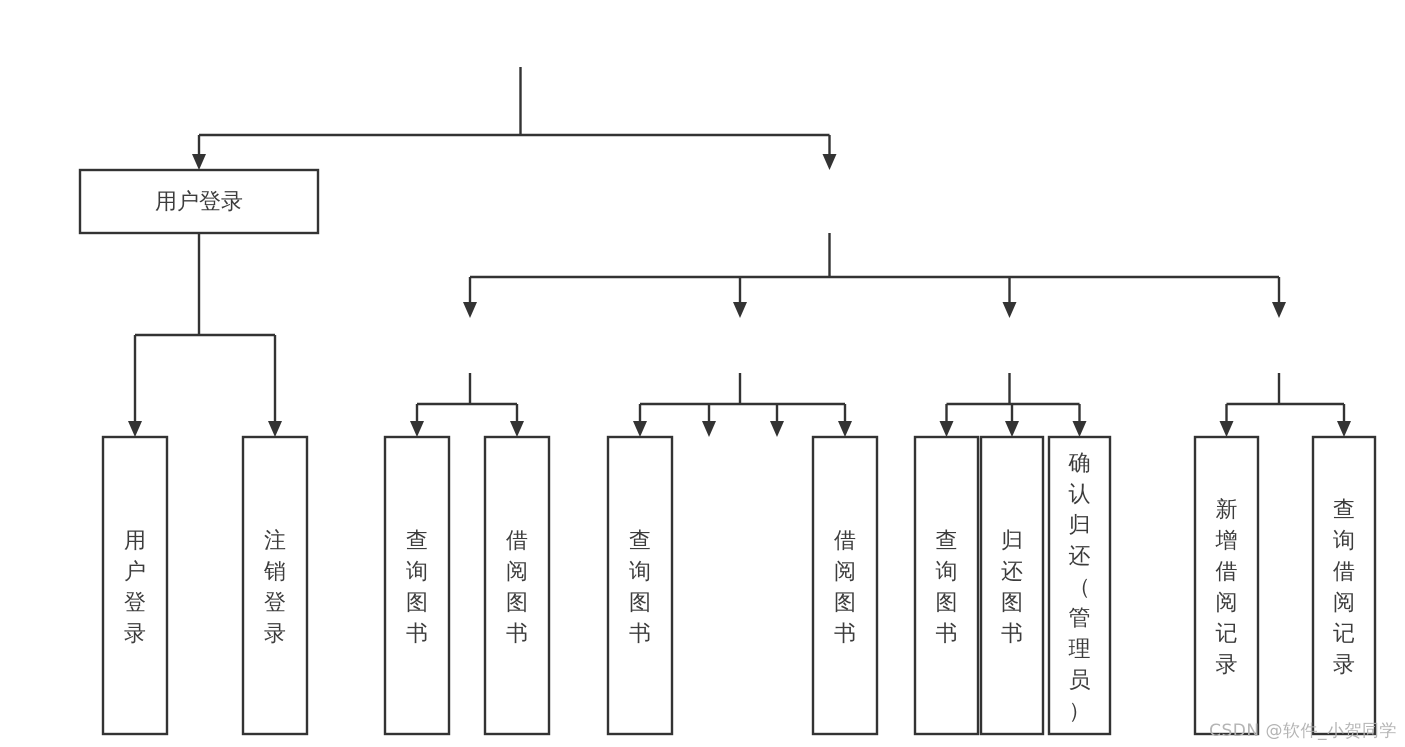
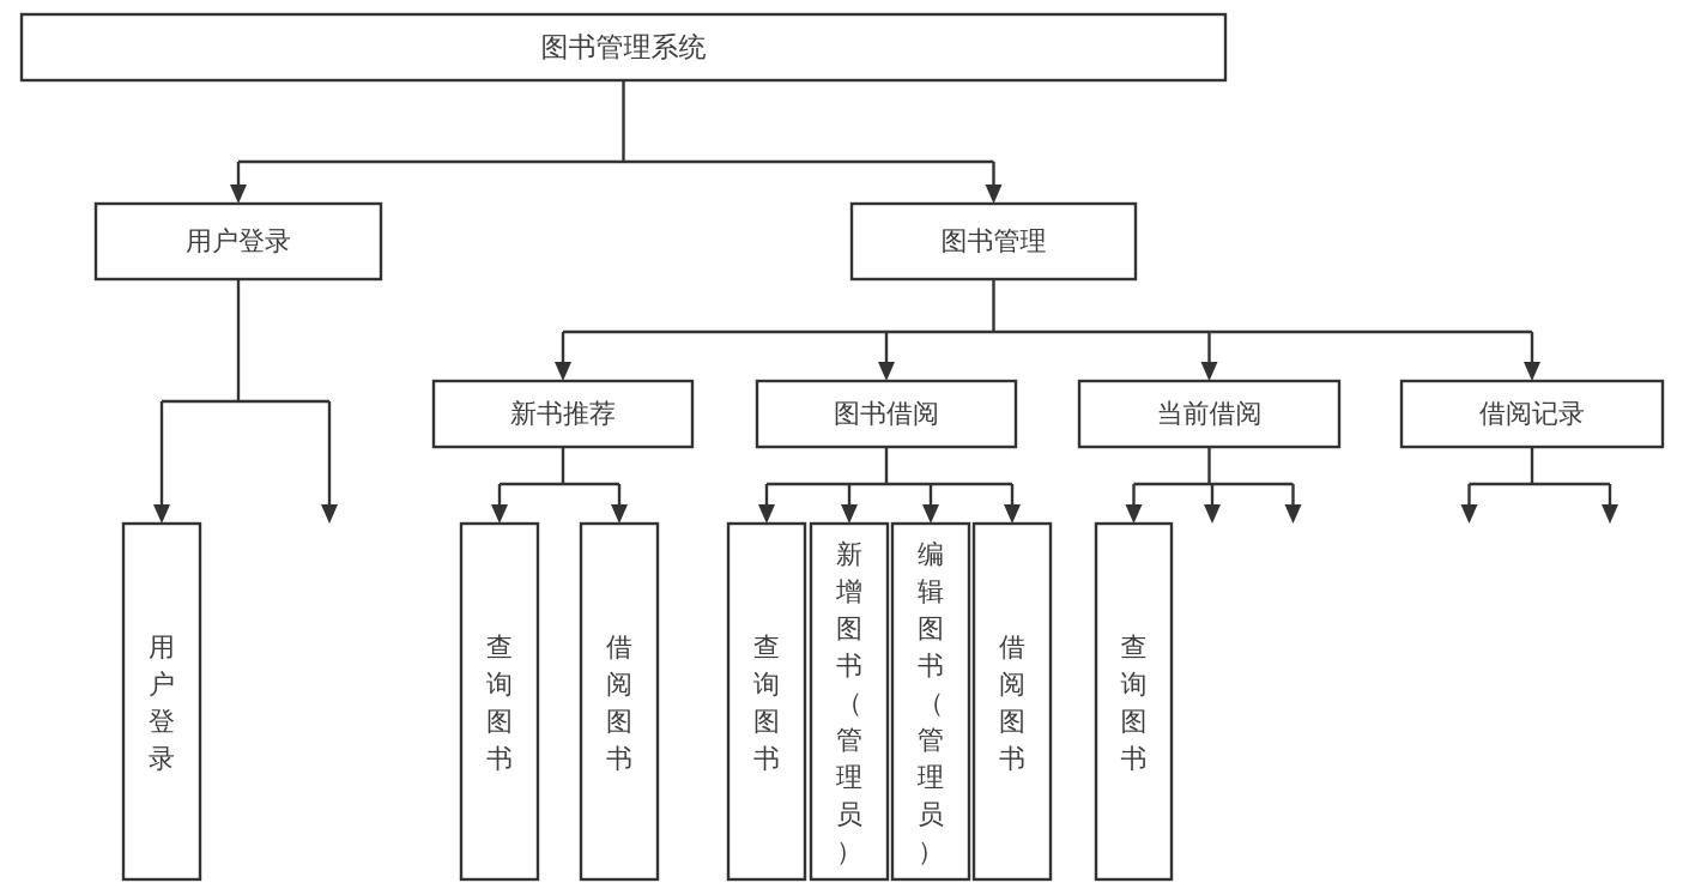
+ 图书管理系统
  用户登录
+ 图书管理
+ 新书推荐
+ 图书借阅
+ 当前借阅
+ 借阅记录
  用户登录
- 注销登录
  查询图书
  借阅图书
  查询图书
+ 新增图书（管理员）
+ 编辑图书（管理员）
  借阅图书
  查询图书
- 归还图书
- 确认归还（管理员）
- 新增借阅记录
- 查询借阅记录
- CSDN @软件_小贺同学
